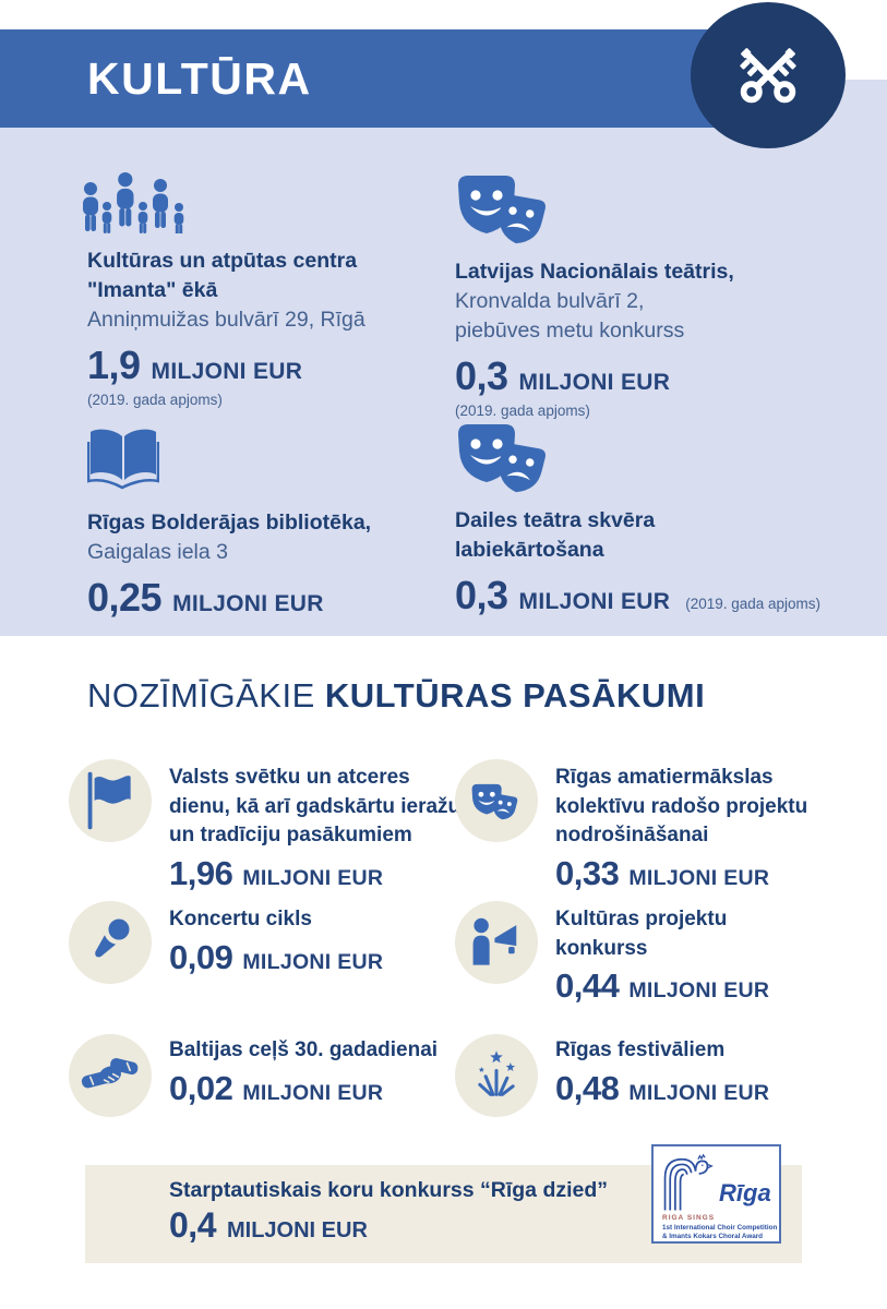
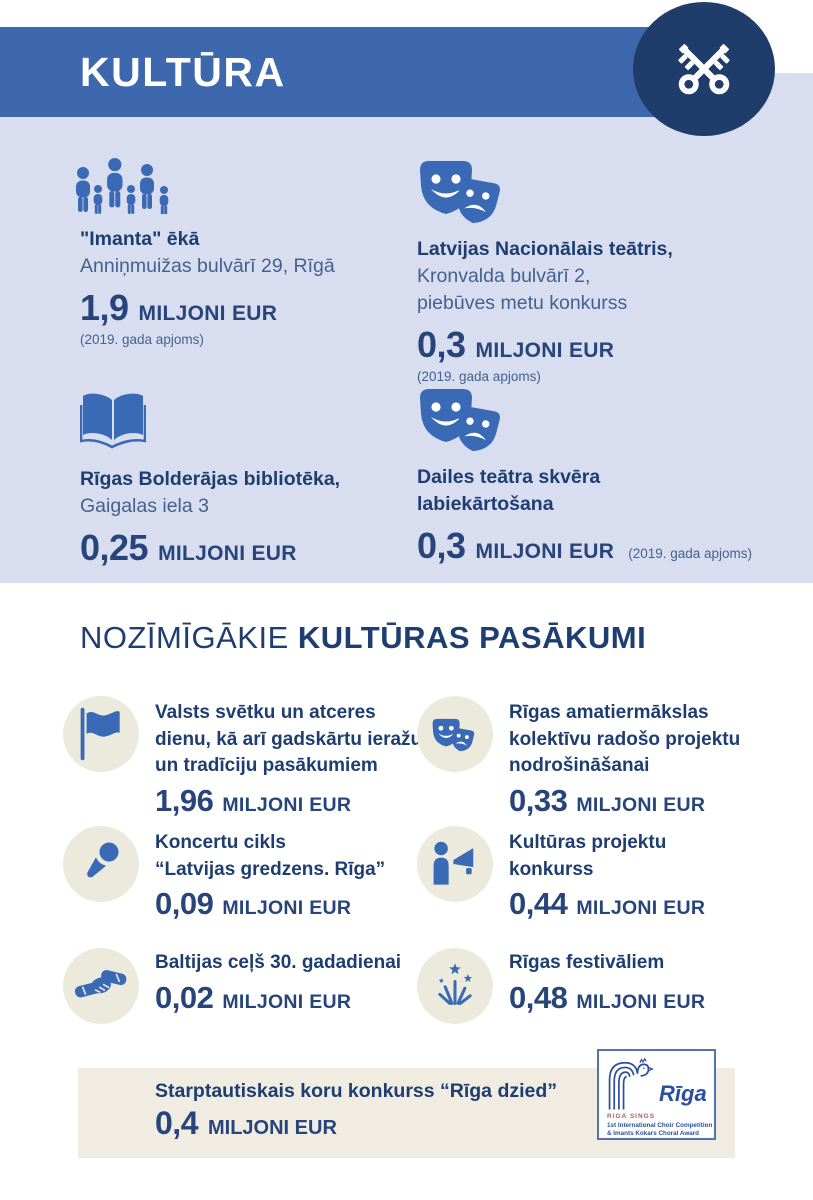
  KULTŪRA
- Kultūras un atpūtas centra
  "Imanta" ēkā
  Anniņmuižas bulvārī 29, Rīgā
  1,9
  MILJONI EUR
  (2019. gada apjoms)
  Latvijas Nacionālais teātris,
  Kronvalda bulvārī 2,
  piebūves metu konkurss
  0,3
  MILJONI EUR
  (2019. gada apjoms)
  Rīgas Bolderājas bibliotēka,
  Gaigalas iela 3
  0,25
  MILJONI EUR
  Dailes teātra skvēra
  labiekārtošana
  0,3
  MILJONI EUR
  (2019. gada apjoms)
  NOZĪMĪGĀKIE KULTŪRAS PASĀKUMI
  Valsts svētku un atceres
  dienu, kā arī gadskārtu ieraž
  un tradīciju pasākumiem
  1,96
  MILJONI EUR
  Rīgas amatiermākslas
  kolektīvu radošo projektu
  nodrošināšanai
  0,33
  MILJONI EUR
  Koncertu cikls
+ “Latvijas gredzens. Rīga”
  0,09
  MILJONI EUR
  Kultūras projektu
  konkurss
  0,44
  MILJONI EUR
  Baltijas ceļš 30. gadadienai
  0,02
  MILJONI EUR
  Rīgas festivāliem
  0,48
  MILJONI EUR
  Starptautiskais koru konkurss “Rīga dzied”
  0,4
  MILJONI EUR
  Rīga
